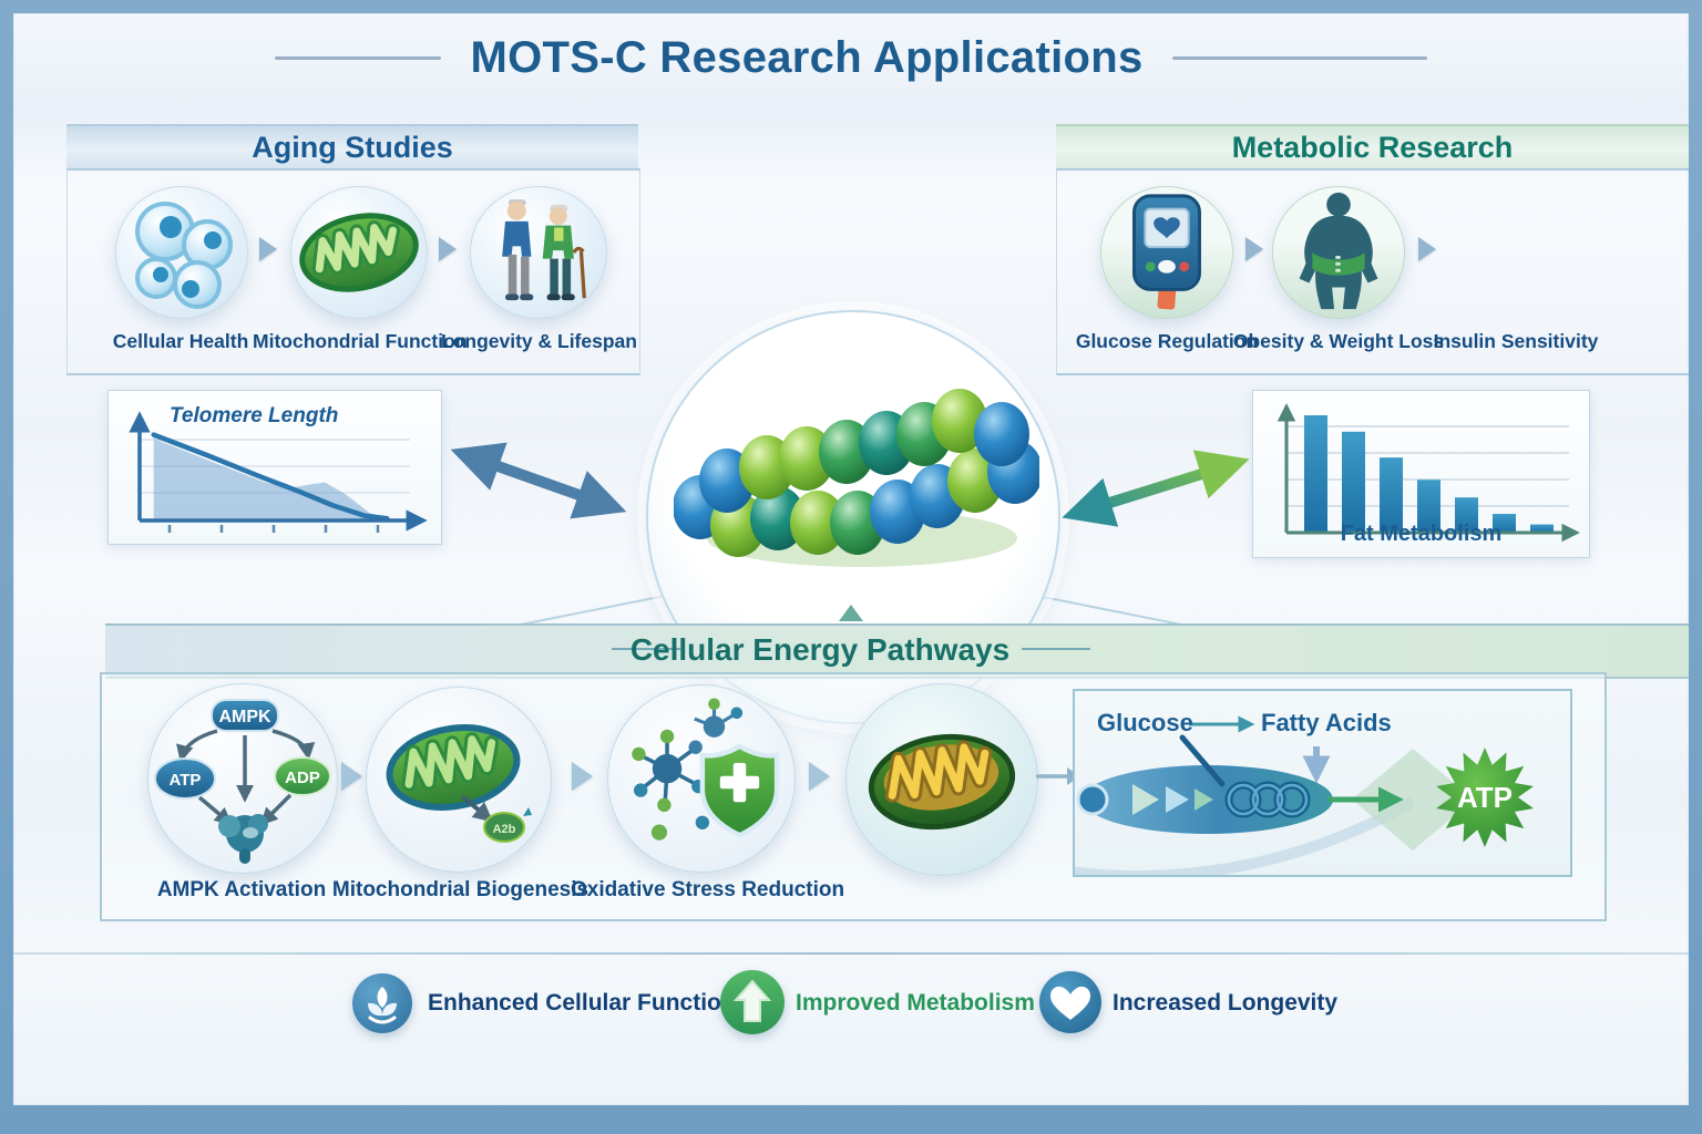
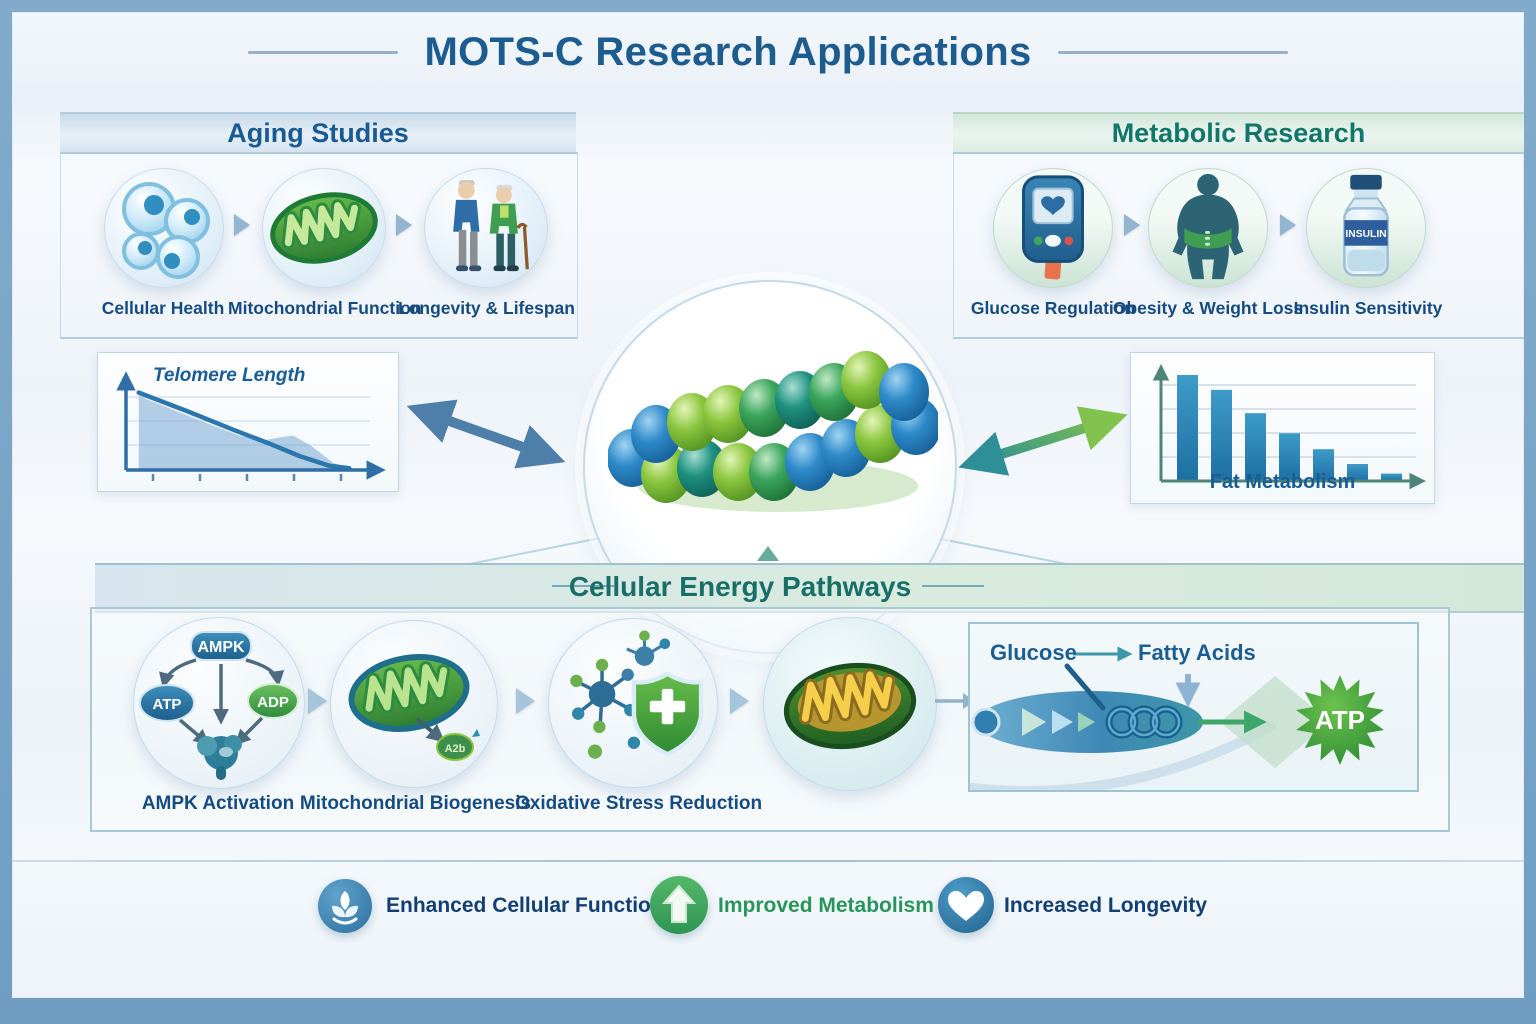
  MOTS-C Research Applications
  Aging Studies
  Metabolic Research
  Cellular Health
  Mitochondrial Function
  Longevity & Lifespan
+ INSULIN
  Glucose Regulation
  Obesity & Weight Loss
  Insulin Sensitivity
  Telomere Length
  Fat Metabolism
  Cellular Energy Pathways
  AMPK
  ATP
  ADP
  A2b
  ATP
  Glucose
  Fatty Acids
  AMPK Activation
  Mitochondrial Biogenesis
  Oxidative Stress Reduction
  Enhanced Cellular Functio
  Improved Metabolism
  Increased Longevity
